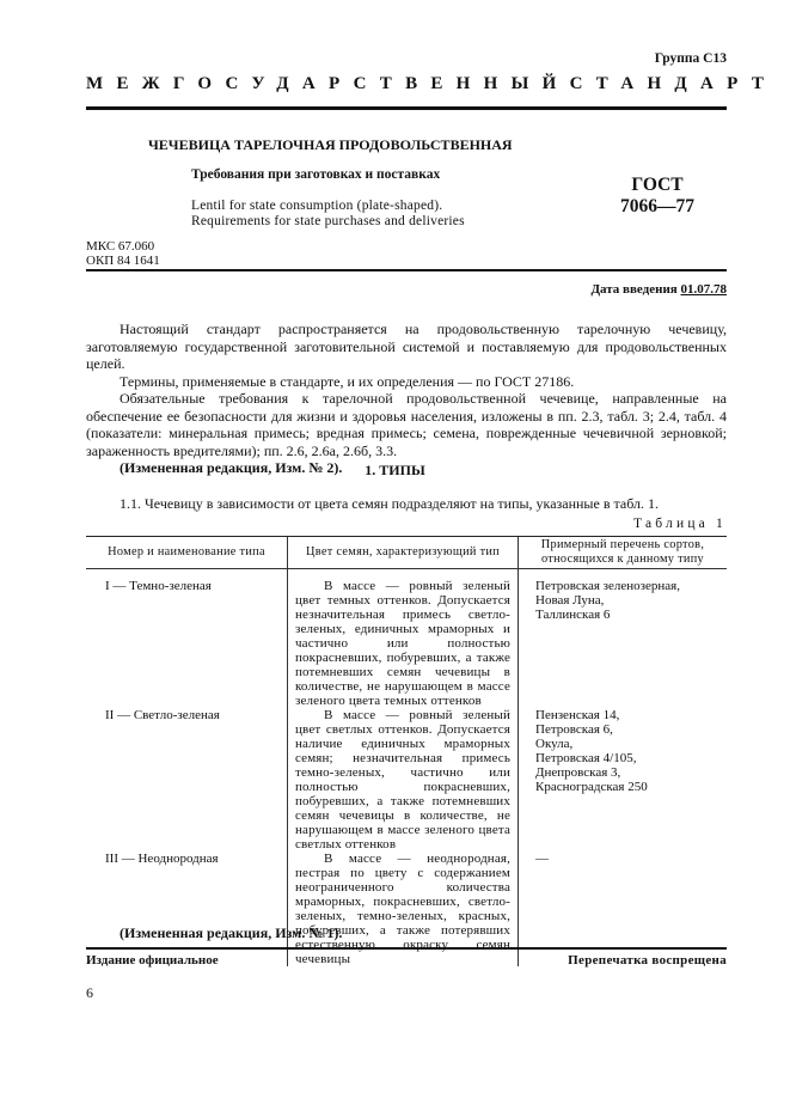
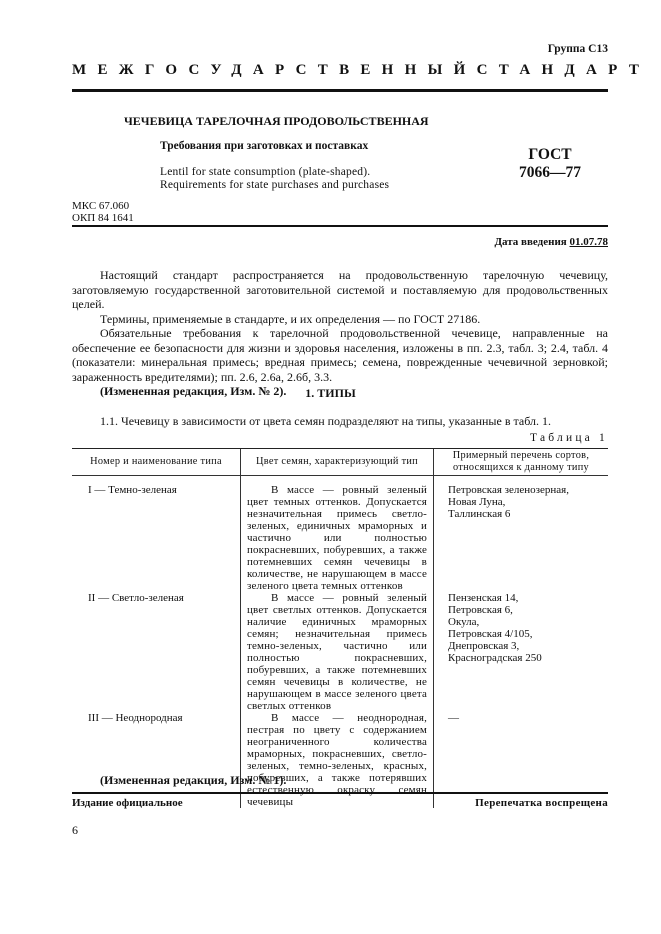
  Группа С13
  МЕЖГОСУДАРСТВЕННЫЙ
  СТАНДАРТ
  ЧЕЧЕВИЦА ТАРЕЛОЧНАЯ ПРОДОВОЛЬСТВЕННАЯ
  Требования при заготовках и поставках
  Lentil for state consumption (plate-shaped).
- Requirements for state purchases and deliveries
+ Requirements for state purchases and purchases
  ГОСТ
  7066—77
  МКС 67.060
  ОКП 84 1641
  Дата введения 01.07.78
  Настоящий стандарт распространяется на продовольственную тарелочную чечевицу, заготовляемую государственной заготовительной системой и поставляемую для продовольственных целей.
  Термины, применяемые в стандарте, и их определения — по ГОСТ 27186.
  Обязательные требования к тарелочной продовольственной чечевице, направленные на обеспечение ее безопасности для жизни и здоровья населения, изложены в пп. 2.3, табл. 3; 2.4, табл. 4 (показатели: минеральная примесь; вредная примесь; семена, поврежденные чечевичной зерновкой; зараженность вредителями); пп. 2.6, 2.6а, 2.6б, 3.3.
  (Измененная редакция, Изм. № 2).
  1. ТИПЫ
  1.1. Чечевицу в зависимости от цвета семян подразделяют на типы, указанные в табл. 1.
  Таблица 1
  Номер и наименование типа	Цвет семян, характеризующий тип	Примерный перечень сортов, относящихся к данному типу
  I — Темно-зеленая	В массе — ровный зеленый цвет темных оттенков. Допускается незначительная примесь светло-зеленых, единичных мраморных и частично или полностью покрасневших, побуревших, а также потемневших семян чечевицы в количестве, не нарушающем в массе зеленого цвета темных оттенков	Петровская зеленозерная, Новая Луна, Таллинская 6
  II — Светло-зеленая	В массе — ровный зеленый цвет светлых оттенков. Допускается наличие единичных мраморных семян; незначительная примесь темно-зеленых, частично или полностью покрасневших, побуревших, а также потемневших семян чечевицы в количестве, не нарушающем в массе зеленого цвета светлых оттенков	Пензенская 14, Петровская 6, Окула, Петровская 4/105, Днепровская 3, Красноградская 250
  III — Неоднородная	В массе — неоднородная, пестрая по цвету с содержанием неограниченного количества мраморных, покрасневших, светло-зеленых, темно-зеленых, красных, побуревших, а также потерявших естественную окраску семян чечевицы	—
  (Измененная редакция, Изм. № 1).
  Издание официальное
  Перепечатка воспрещена
  6
